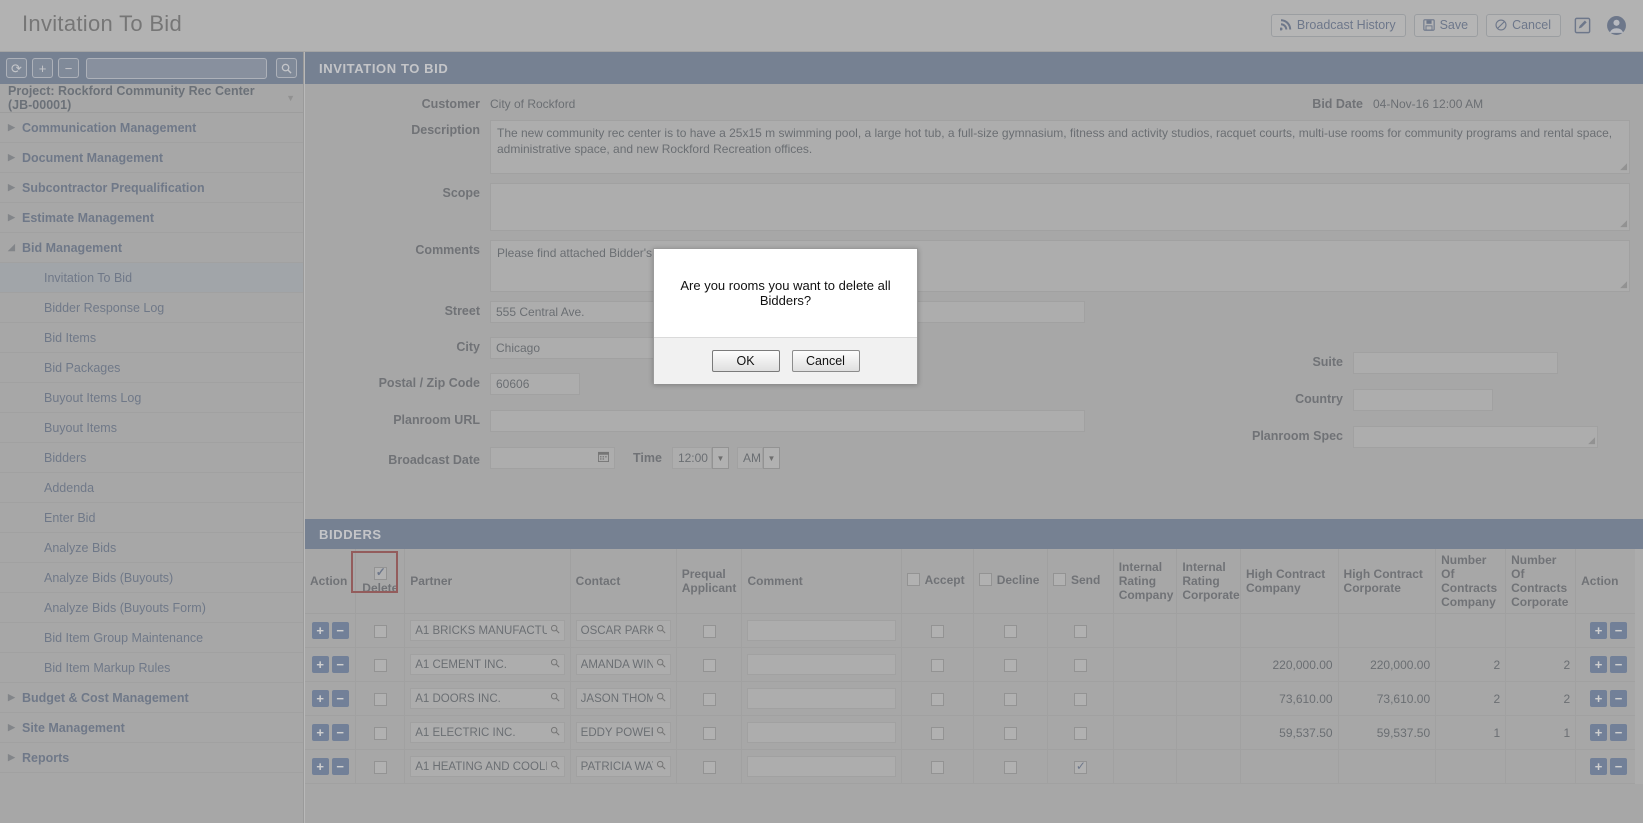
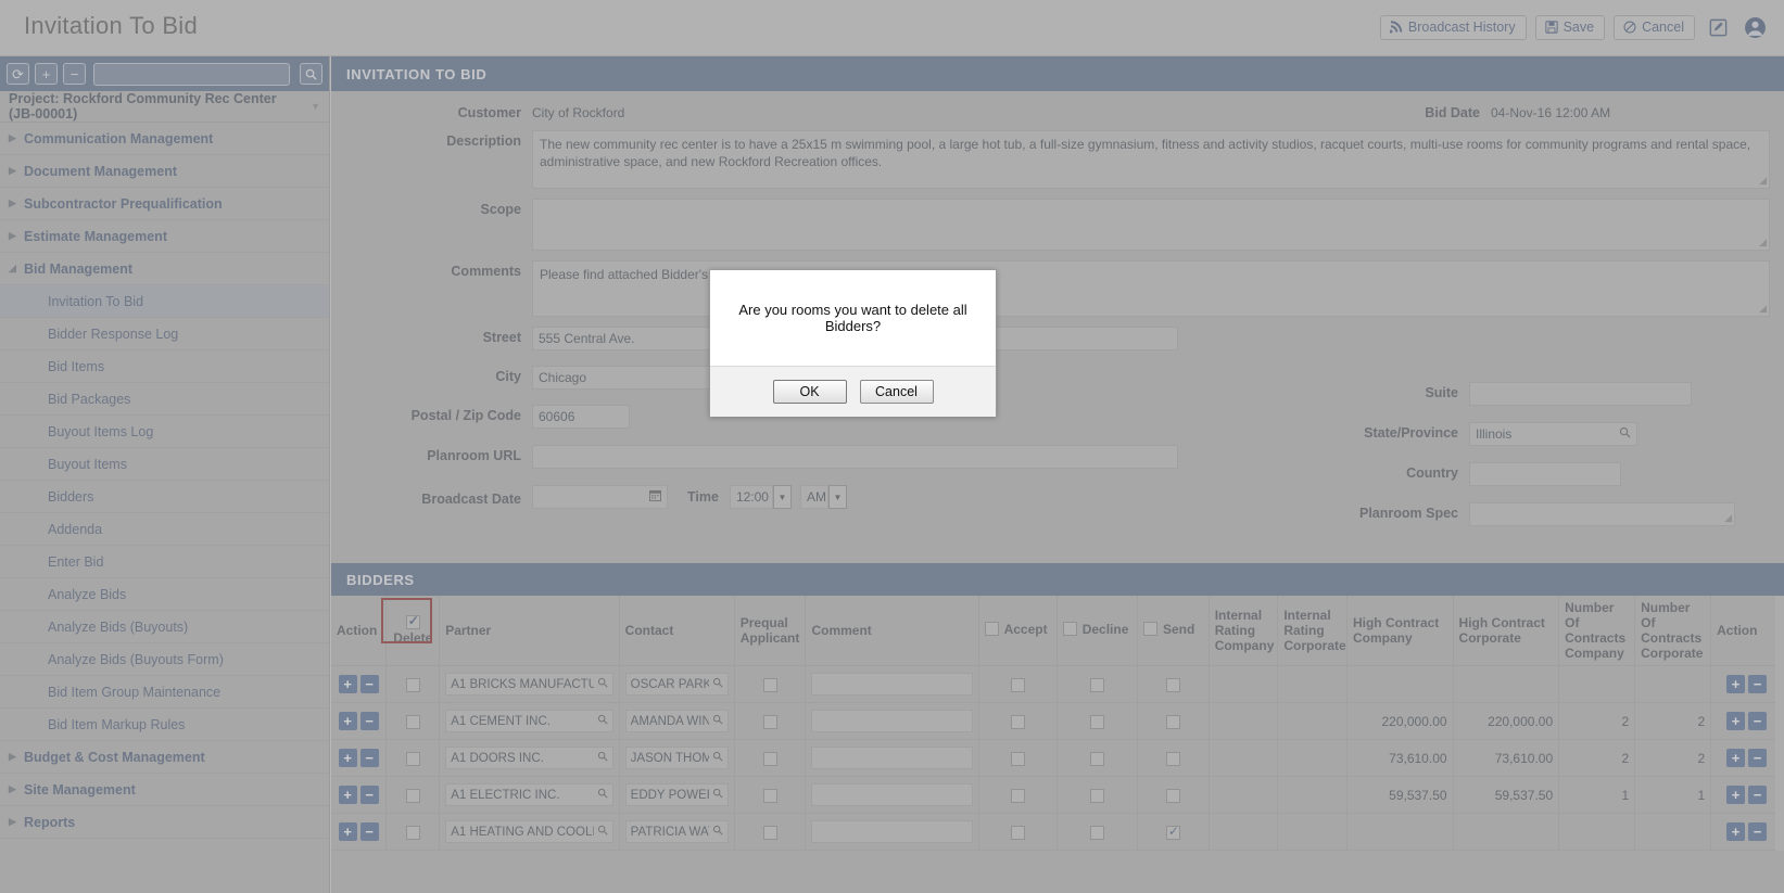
  Invitation To Bid
  Broadcast History
  Save
  Cancel
  ⟳
  +
  −
  Project: Rockford Community Rec Center (JB-00001)
  ▶
  Communication Management
  ▶
  Document Management
  ▶
  Subcontractor Prequalification
  ▶
  Estimate Management
  ◢
  Bid Management
  Invitation To Bid
  Bidder Response Log
  Bid Items
  Bid Packages
  Buyout Items Log
  Buyout Items
  Bidders
  Addenda
  Enter Bid
  Analyze Bids
  Analyze Bids (Buyouts)
  Analyze Bids (Buyouts Form)
  Bid Item Group Maintenance
  Bid Item Markup Rules
  ▶
  Budget & Cost Management
  ▶
  Site Management
  ▶
  Reports
  INVITATION TO BID
  Customer
  City of Rockford
  Bid Date
  04-Nov-16 12:00 AM
  Description
  The new community rec center is to have a 25x15 m swimming pool, a large hot tub, a full-size gymnasium, fitness and activity studios, racquet courts, multi-use rooms for community programs and rental space, administrative space, and new Rockford Recreation offices.
  ◢
  Scope
  ◢
  Comments
  Please find attached Bidder's
  ◢
  Street
  555 Central Ave.
  City
  Chicago
  Postal / Zip Code
  60606
  Planroom URL
  Broadcast Date
  Time
  12:00
  ▼
  AM
  ▼
  Suite
+ State/Province
+ Illinois
  Country
  Planroom Spec
  ◢
  BIDDERS
  Action	Delete	Partner	Contact	Prequal Applicant	Comment	Accept	Decline	Send	Internal Rating Company	Internal Rating Corporate	High Contract Company	High Contract Corporate	Number Of Contracts Company	Number Of Contracts Corporate	Action
  + −		A1 BRICKS MANUFACTU	OSCAR PARK												+ −
  + −		A1 CEMENT INC.	AMANDA WIN								220,000.00	220,000.00	2	2	+ −
  + −		A1 DOORS INC.	JASON THOM								73,610.00	73,610.00	2	2	+ −
  + −		A1 ELECTRIC INC.	EDDY POWE								59,537.50	59,537.50	1	1	+ −
  + −		A1 HEATING AND COOL	PATRICIA WA												+ −
  Are you rooms you want to delete all Bidders?
  OK
  Cancel
